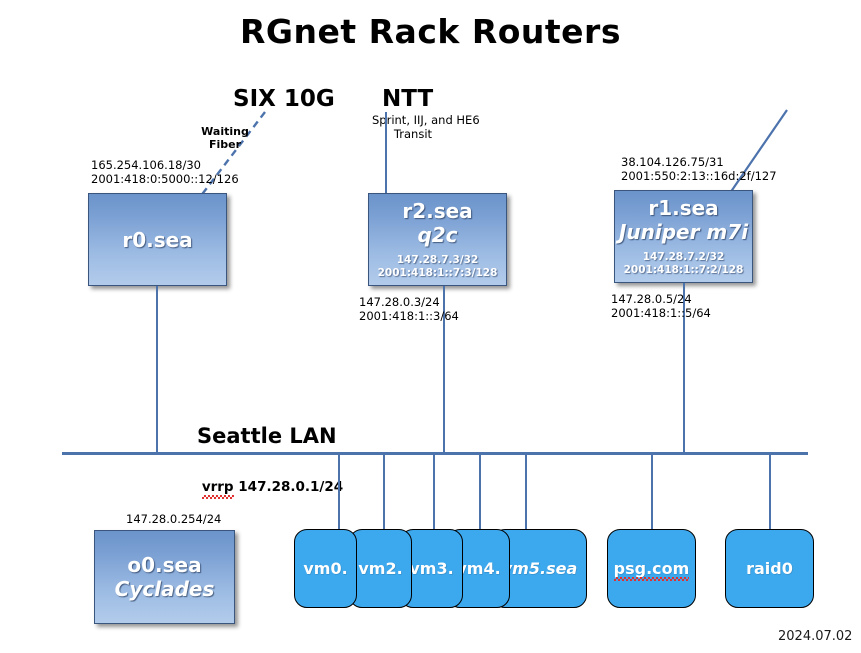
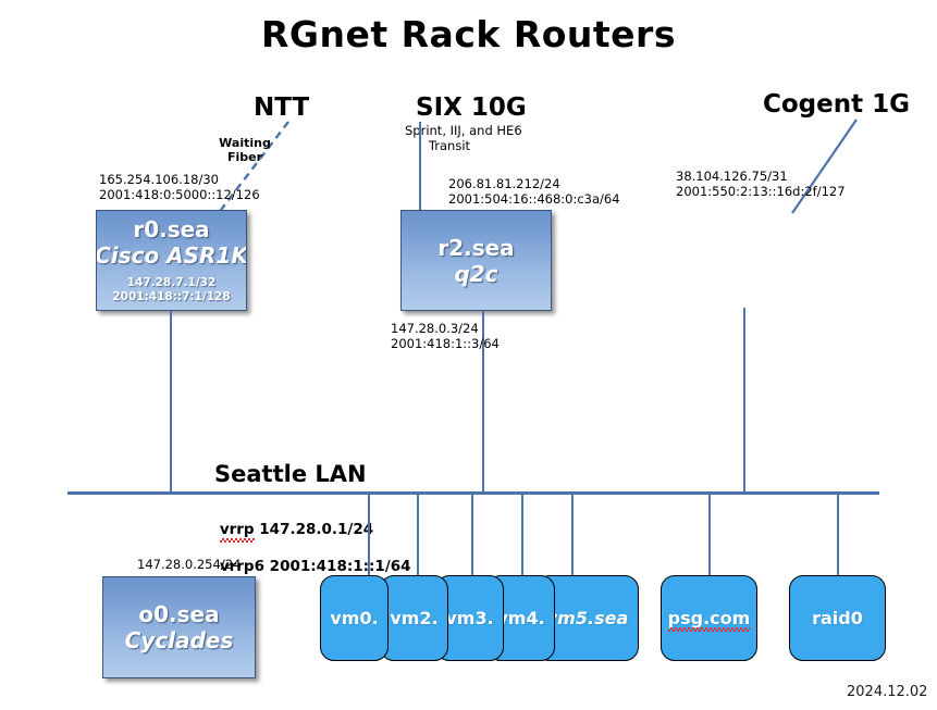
  RGnet Rack Routers
- SIX 10G
+ NTT
  Waiting
  Fiber
  165.254.106.18/30
  2001:418:0:5000::12/126
- NTT
+ SIX 10G
  Sprint, IIJ, and HE6
  Transit
+ 206.81.81.212/24
+ 2001:504:16::468:0:c3a/64
+ Cogent 1G
  38.104.126.75/31
  2001:550:2:13::16d:2f/127
  r0.sea
+ Cisco ASR1K
+ 147.28.7.1/32
+ 2001:418::7:1/128
  r2.sea
  q2c
- 147.28.7.3/32
- 2001:418:1::7:3/128
  147.28.0.3/24
  2001:418:1::3/64
- r1.sea
- Juniper m7i
- 147.28.7.2/32
- 2001:418:1::7:2/128
- 147.28.0.5/24
- 2001:418:1::5/64
  Seattle LAN
  vrrp 147.28.0.1/2
+ vrrp6 2001:418:1::1/64
  147.28.0.254/24
  o0.sea
  Cyclades
  vm0.
  vm2.
  vm3.
  m4.
  m5.sea
  psg.com
  raid0
- 2024.07.02
+ 2024.12.02
